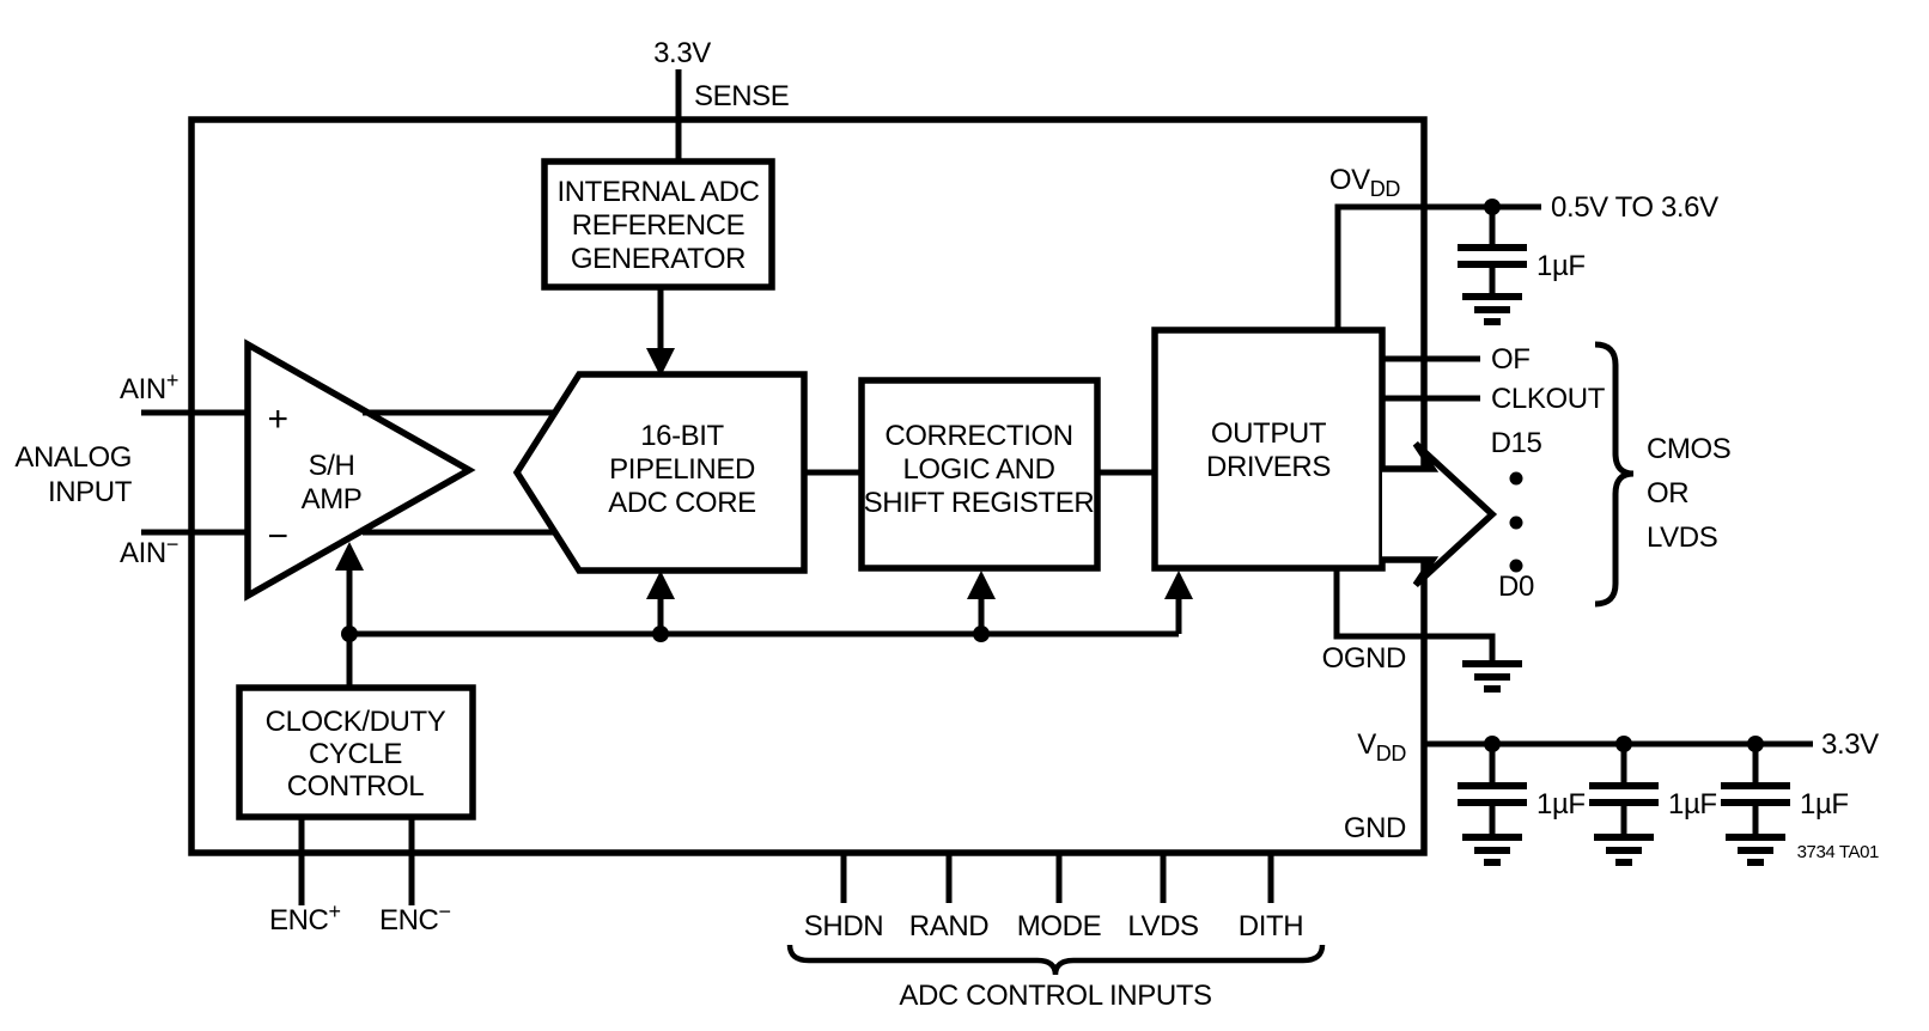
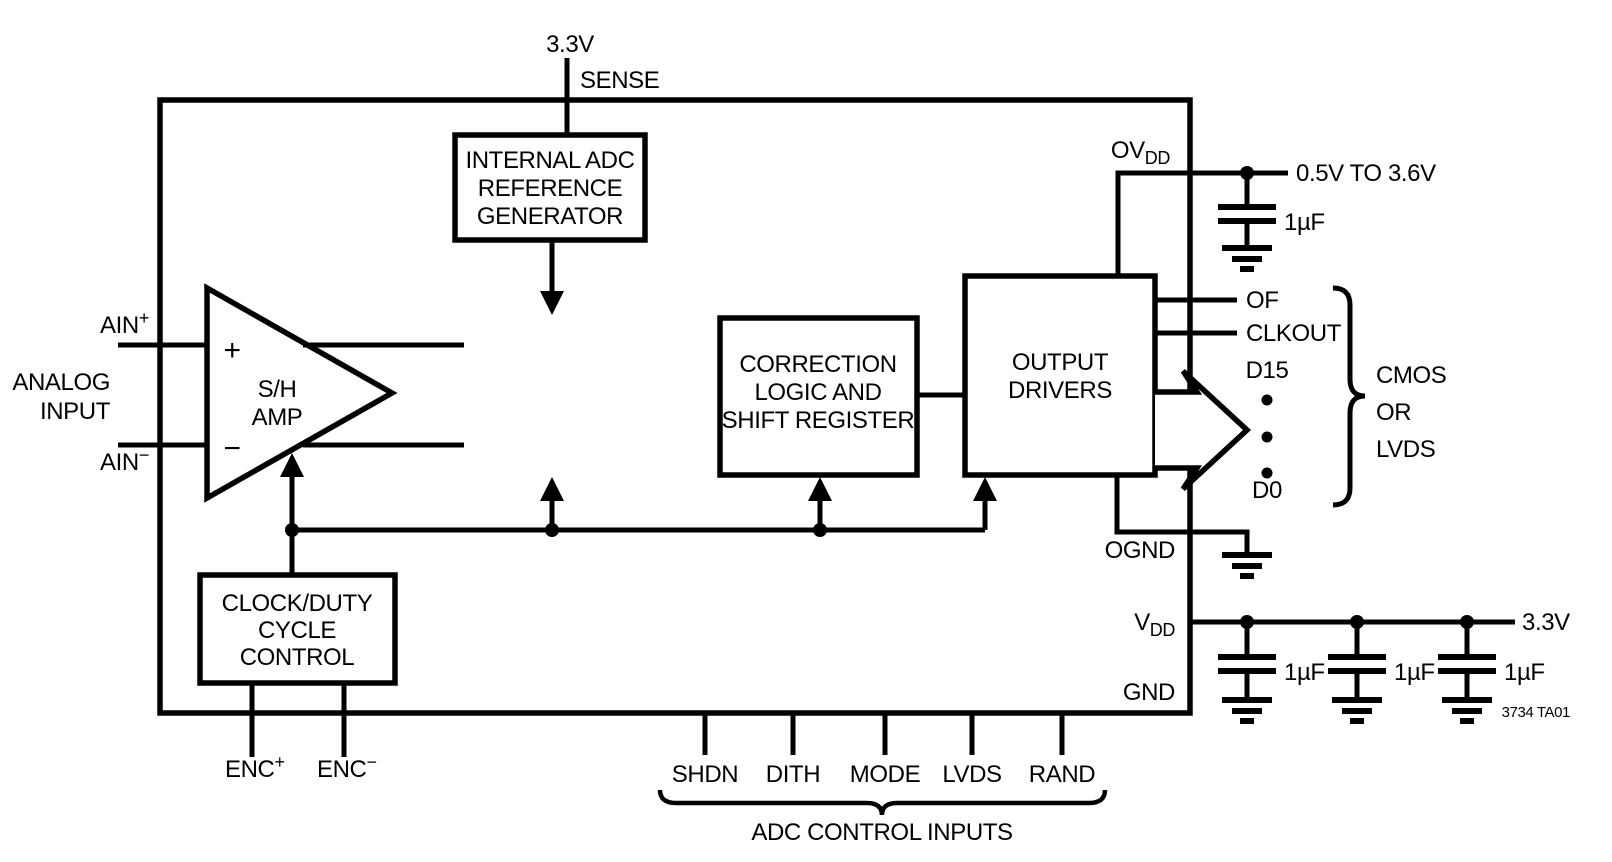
  3.3V
  SENSE
  INTERNAL ADC
  REFERENCE
  GENERATOR
  AIN+
  AIN−
  ANALOG
  INPUT
  +
  −
  S/H
  AMP
- 16-BIT
- PIPELINED
- ADC CORE
  CORRECTION
  LOGIC AND
  SHIFT REGISTER
  OUTPUT
  DRIVERS
  OVDD
  0.5V TO 3.6V
  1µF
  OF
  CLKOUT
  D15
  D0
  CMOS
  OR
  LVDS
  OGND
  VDD
  3.3V
  1µF
  1µF
  1µF
  GND
  3734 TA01
  CLOCK/DUTY
  CYCLE
  CONTROL
  ENC+
  ENC−
  SHDN
- RAND
+ DITH
  MODE
  LVDS
- DITH
+ RAND
  ADC CONTROL INPUTS
